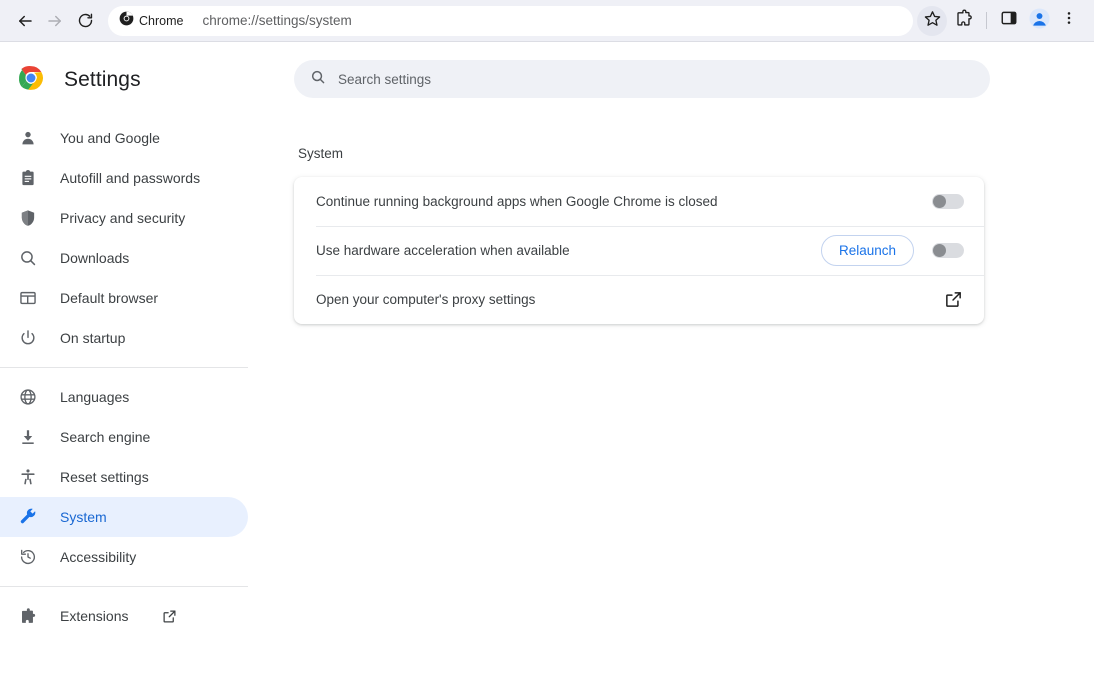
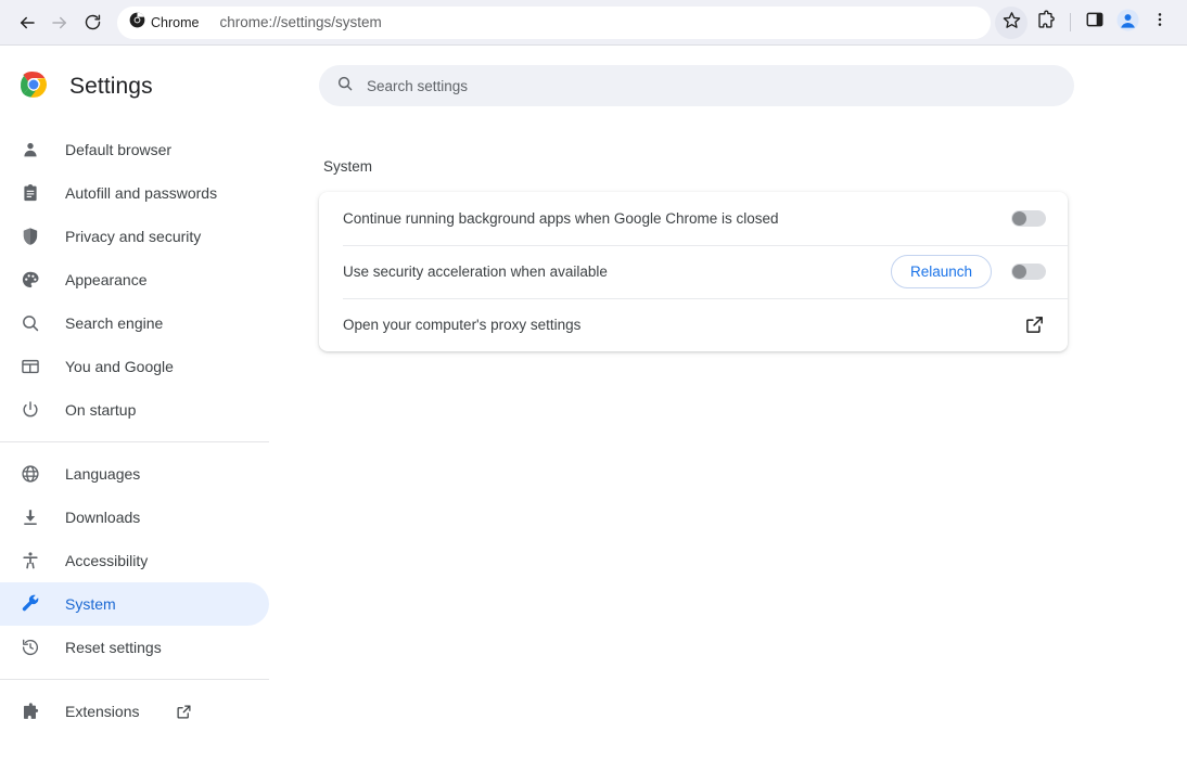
  Chrome
  chrome://settings/system
  Settings
- You and Google
+ Default browser
  Autofill and passwords
  Privacy and security
+ Appearance
- Downloads
+ Search engine
- Default browser
+ You and Google
  On startup
  Languages
- Search engine
+ Downloads
- Reset settings
+ Accessibility
  System
- Accessibility
+ Reset settings
  Extensions
  Search settings
  System
  Continue running background apps when Google Chrome is closed
- Use hardware acceleration when available
+ Use security acceleration when available
  Relaunch
  Open your computer's proxy settings
